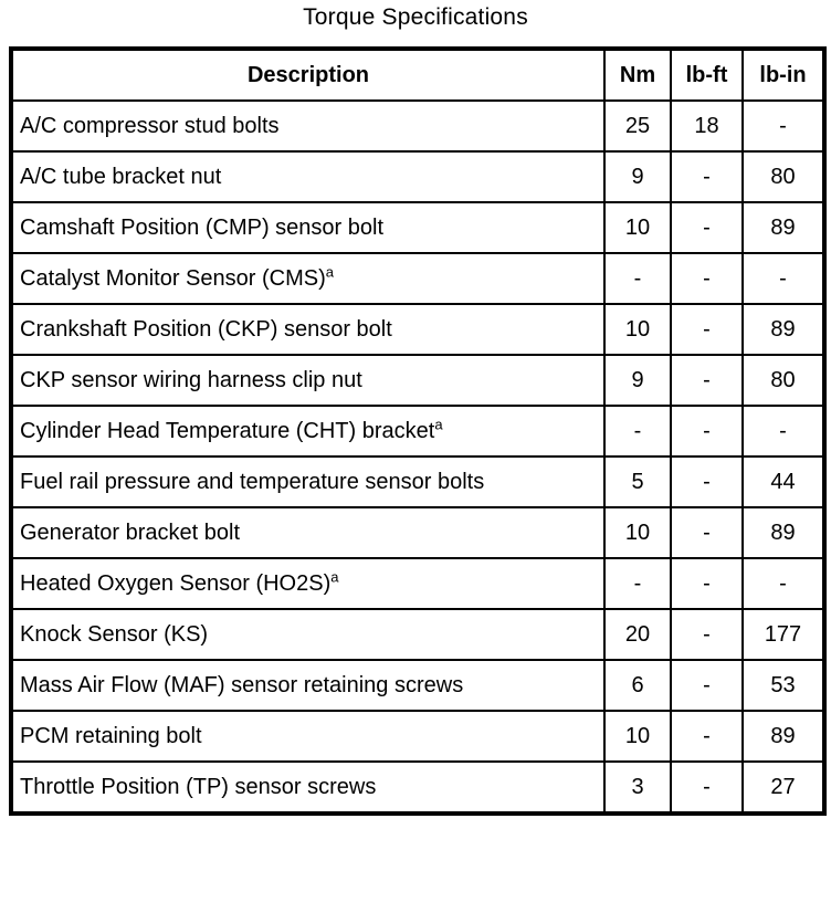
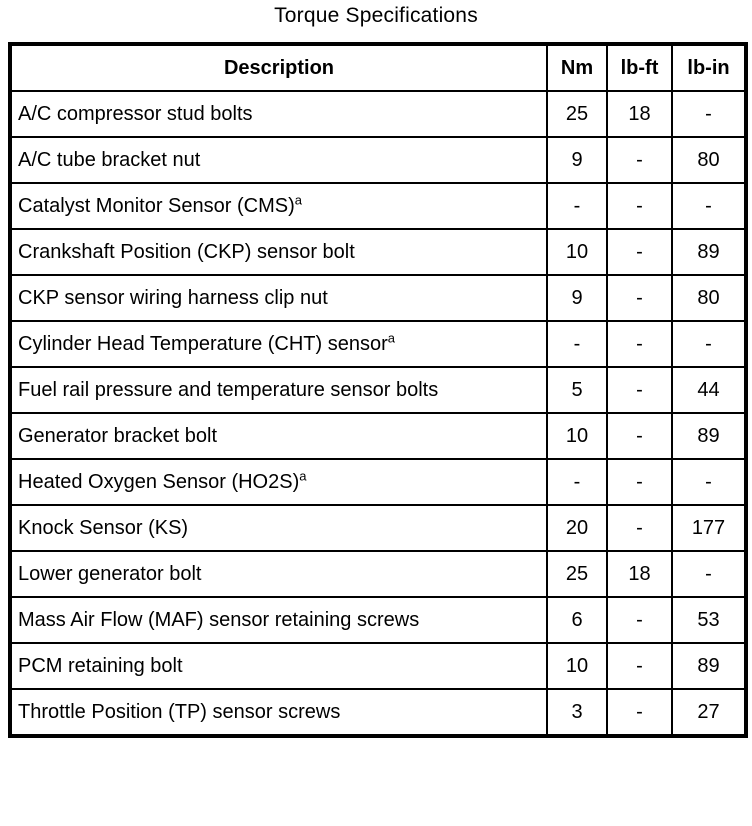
  Torque Specifications
  Description	Nm	lb-ft	lb-in
  A/C compressor stud bolts	25	18	-
  A/C tube bracket nut	9	-	80
- Camshaft Position (CMP) sensor bolt	10	-	89
  Catalyst Monitor Sensor (CMS)a	-	-	-
  Crankshaft Position (CKP) sensor bolt	10	-	89
  CKP sensor wiring harness clip nut	9	-	80
- Cylinder Head Temperature (CHT) bracketa	-	-	-
+ Cylinder Head Temperature (CHT) sensora	-	-	-
  Fuel rail pressure and temperature sensor bolts	5	-	44
  Generator bracket bolt	10	-	89
  Heated Oxygen Sensor (HO2S)a	-	-	-
  Knock Sensor (KS)	20	-	177
+ Lower generator bolt	25	18	-
  Mass Air Flow (MAF) sensor retaining screws	6	-	53
  PCM retaining bolt	10	-	89
  Throttle Position (TP) sensor screws	3	-	27
